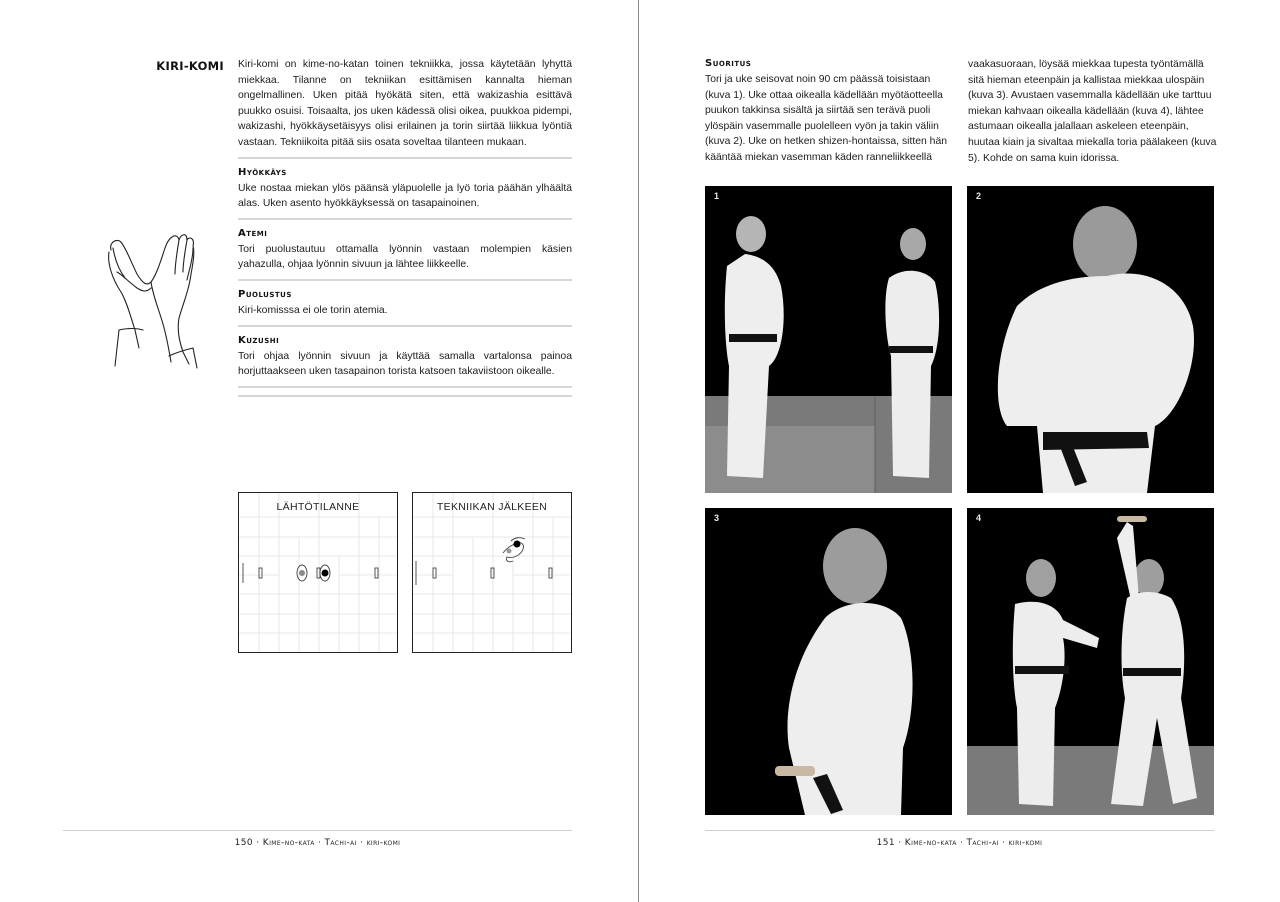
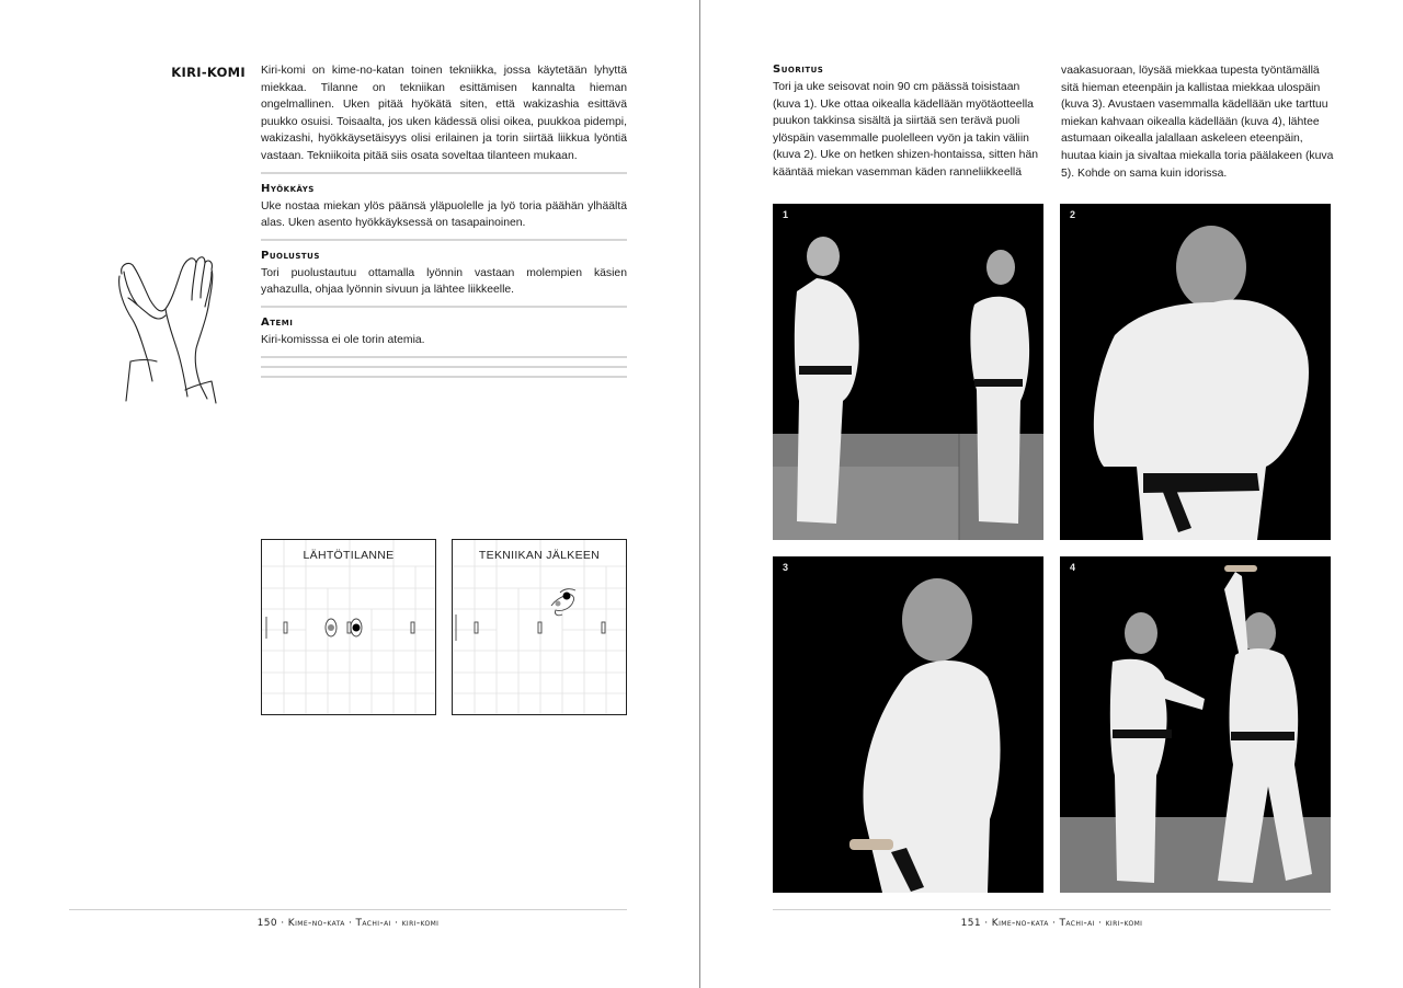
  KIRI-KOMI
  Kiri-komi on kime-no-katan toinen tekniikka, jossa käytetään lyhyttä miekkaa. Tilanne on tekniikan esittämisen kannalta hieman ongelmallinen. Uken pitää hyökätä siten, että wakizashia esittävä puukko osuisi. Toisaalta, jos uken kädessä olisi oikea, puukkoa pidempi, wakizashi, hyökkäysetäisyys olisi erilainen ja torin siirtää liikkua lyöntiä vastaan. Tekniikoita pitää siis osata soveltaa tilanteen mukaan.
  Hyökkäys
  Uke nostaa miekan ylös päänsä yläpuolelle ja lyö toria päähän ylhäältä alas. Uken asento hyökkäyksessä on tasapainoinen.
- Atemi
+ Puolustus
  Tori puolustautuu ottamalla lyönnin vastaan molempien käsien yahazulla, ohjaa lyönnin sivuun ja lähtee liikkeelle.
- Puolustus
+ Atemi
  Kiri-komisssa ei ole torin atemia.
- Kuzushi
- Tori ohjaa lyönnin sivuun ja käyttää samalla vartalonsa painoa horjuttaakseen uken tasapainon torista katsoen takaviistoon oikealle.
  LÄHTÖTILANNE
  TEKNIIKAN JÄLKEEN
  150 · Kime-no-kata · Tachi-ai · kiri-komi
  Suoritus
  Tori ja uke seisovat noin 90 cm päässä toisistaan (kuva 1). Uke ottaa oikealla kädellään myötäotteella puukon takkinsa sisältä ja siirtää sen terävä puoli ylöspäin vasemmalle puolelleen vyön ja takin väliin (kuva 2). Uke on hetken shizen-hontaissa, sitten hän kääntää miekan vasemman käden ranneliikkeellä
  vaakasuoraan, löysää miekkaa tupesta työntämällä sitä hieman eteenpäin ja kallistaa miekkaa ulospäin (kuva 3). Avustaen vasemmalla kädellään uke tarttuu miekan kahvaan oikealla kädellään (kuva 4), lähtee astumaan oikealla jalallaan askeleen eteenpäin, huutaa kiain ja sivaltaa miekalla toria päälakeen (kuva 5). Kohde on sama kuin idorissa.
  1
  2
  3
  4
  151 · Kime-no-kata · Tachi-ai · kiri-komi
